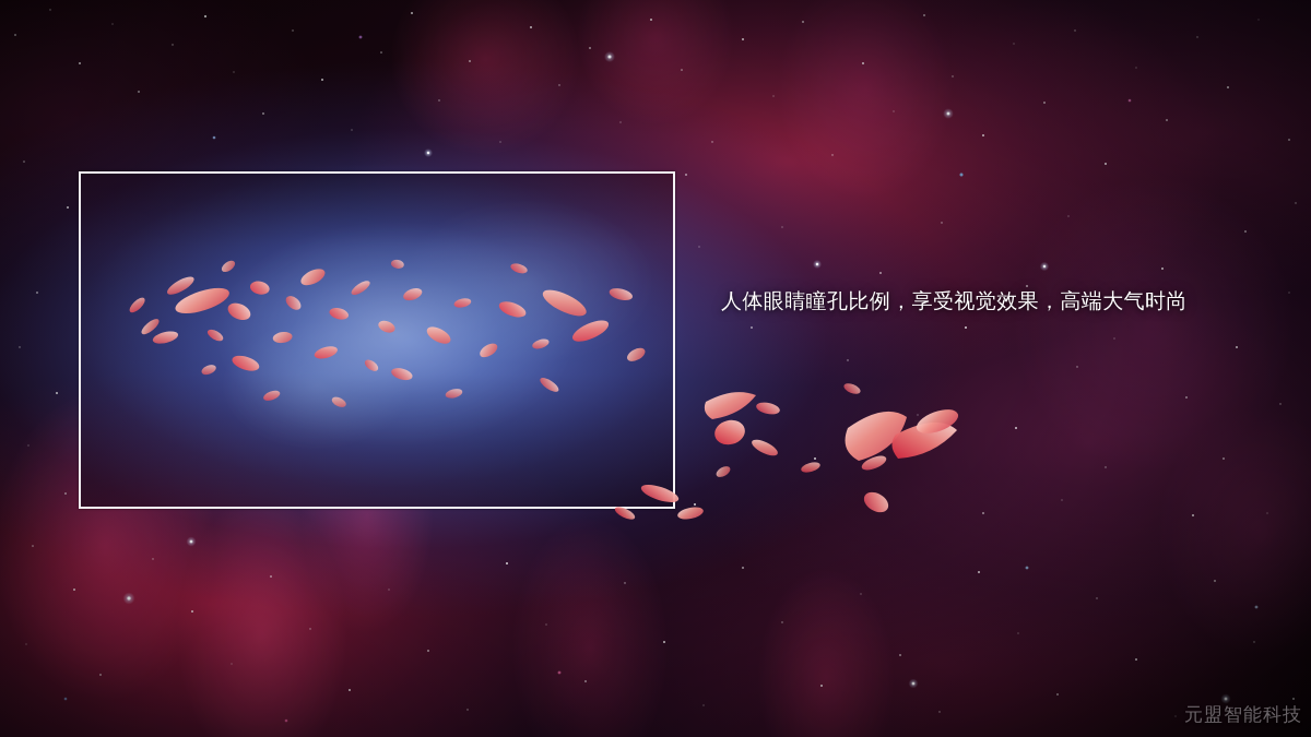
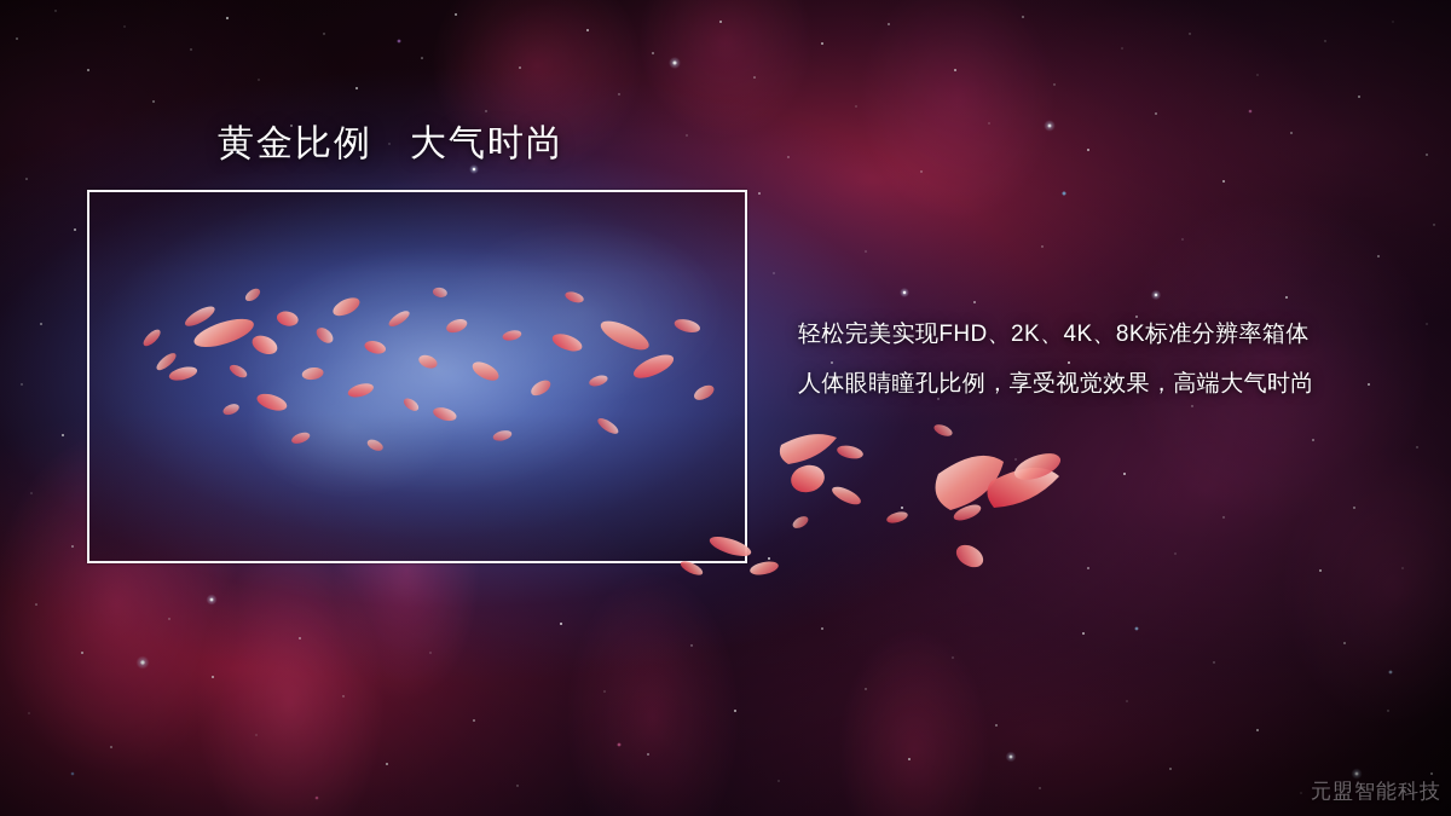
+ 黄金比例 大气时尚
+ 轻松完美实现FHD、2K、4K、8K标准分辨率箱体
  人体眼睛瞳孔比例，享受视觉效果，高端大气时尚
  元盟智能科技
